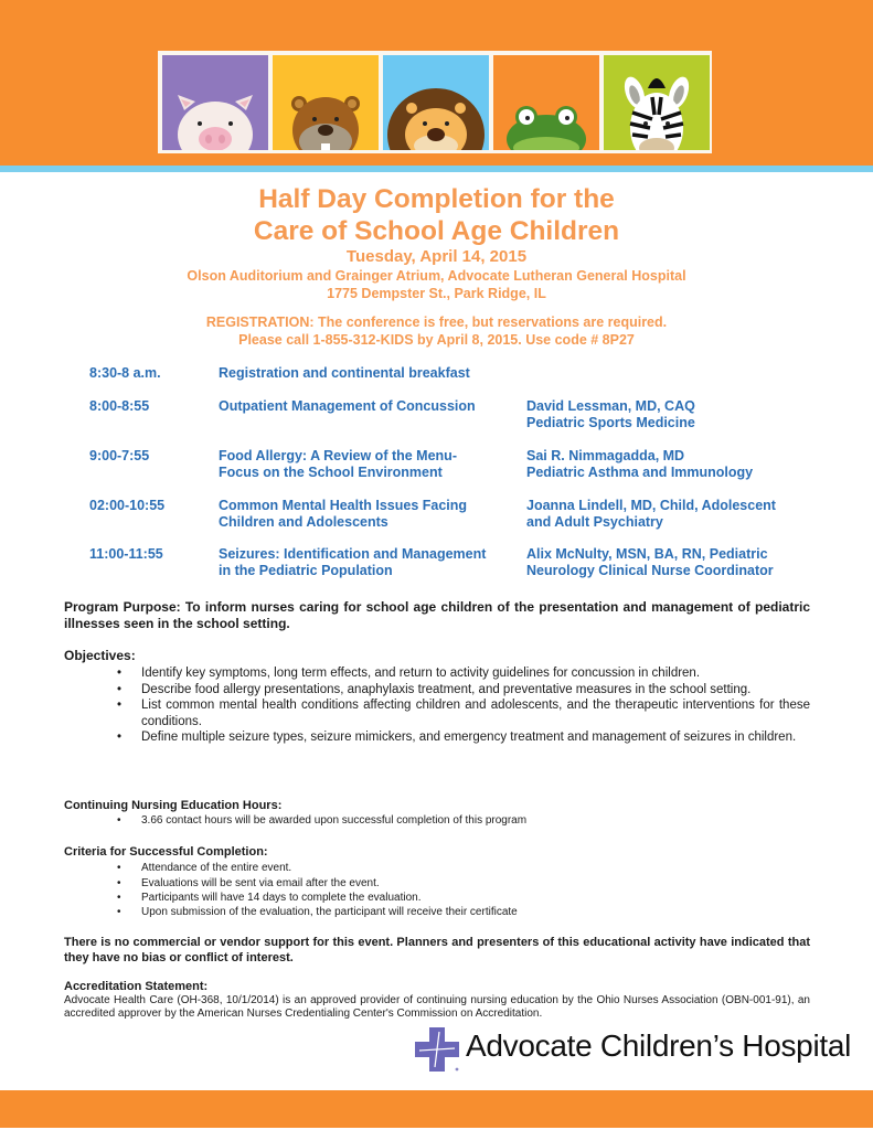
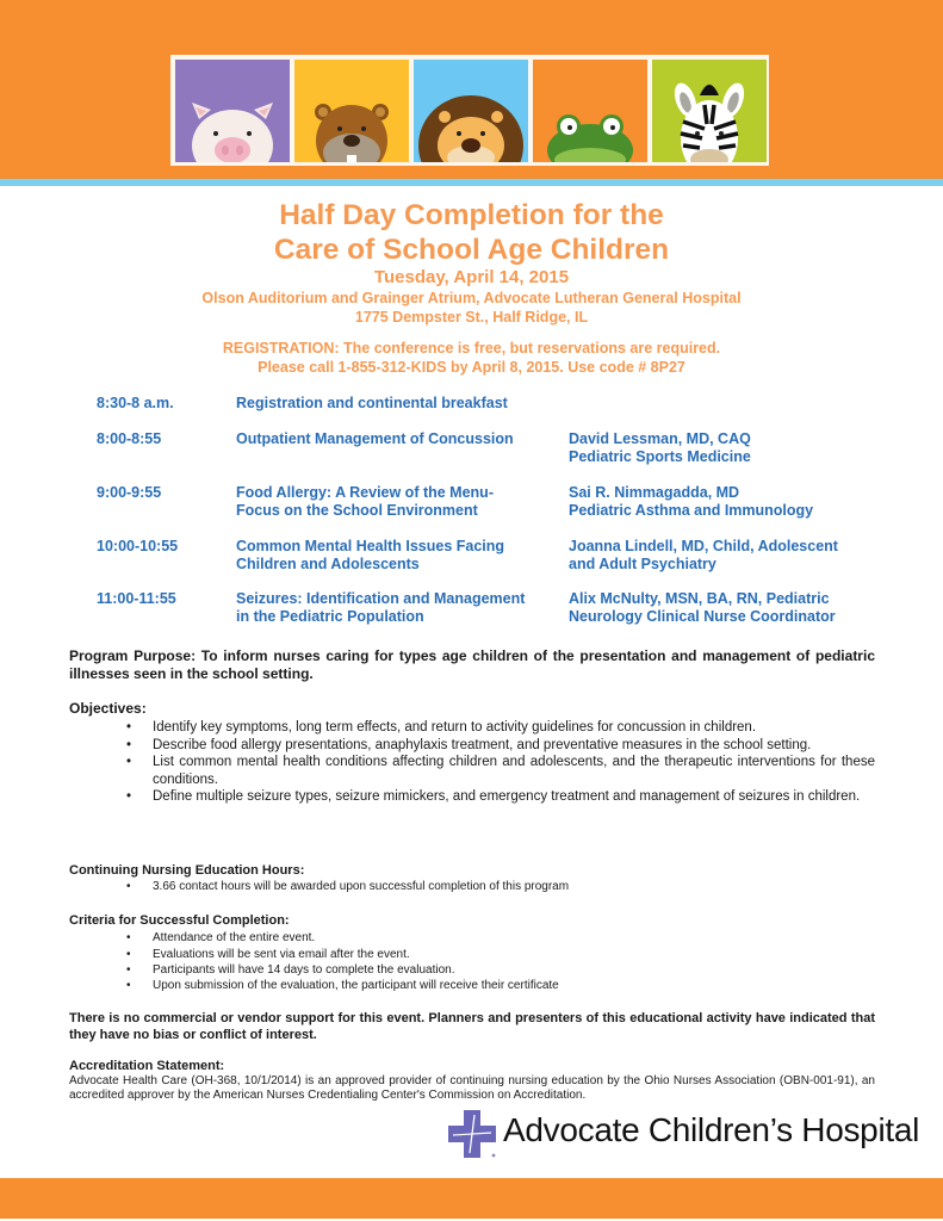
  Half Day Completion for the
  Care of School Age Children
  Tuesday, April 14, 2015
  Olson Auditorium and Grainger Atrium, Advocate Lutheran General Hospital
- 1775 Dempster St., Park Ridge, IL
+ 1775 Dempster St., Half Ridge, IL
  REGISTRATION: The conference is free, but reservations are required.
  Please call 1-855-312-KIDS by April 8, 2015. Use code # 8P27
  8:30-8 a.m.
  Registration and continental breakfast
  8:00-8:55
  Outpatient Management of Concussion
  David Lessman, MD, CAQ
  Pediatric Sports Medicine
- 9:00-7:55
+ 9:00-9:55
  Food Allergy: A Review of the Menu-
  Focus on the School Environment
  Sai R. Nimmagadda, MD
  Pediatric Asthma and Immunology
- 02:00-10:55
+ 10:00-10:55
  Common Mental Health Issues Facing
  Children and Adolescents
  Joanna Lindell, MD, Child, Adolescent
  and Adult Psychiatry
  11:00-11:55
  Seizures: Identification and Management
  in the Pediatric Population
  Alix McNulty, MSN, BA, RN, Pediatric
  Neurology Clinical Nurse Coordinator
- Program Purpose: To inform nurses caring for school age children of the presentation and management of pediatric illnesses seen in the school setting.
+ Program Purpose: To inform nurses caring for types age children of the presentation and management of pediatric illnesses seen in the school setting.
  Objectives:
  Identify key symptoms, long term effects, and return to activity guidelines for concussion in children.
  Describe food allergy presentations, anaphylaxis treatment, and preventative measures in the school setting.
  List common mental health conditions affecting children and adolescents, and the therapeutic interventions for these conditions.
  Define multiple seizure types, seizure mimickers, and emergency treatment and management of seizures in children.
  Continuing Nursing Education Hours:
  3.66 contact hours will be awarded upon successful completion of this program
  Criteria for Successful Completion:
  Attendance of the entire event.
  Evaluations will be sent via email after the event.
  Participants will have 14 days to complete the evaluation.
  Upon submission of the evaluation, the participant will receive their certificate
  There is no commercial or vendor support for this event. Planners and presenters of this educational activity have indicated that they have no bias or conflict of interest.
  Accreditation Statement:
  Advocate Health Care (OH-368, 10/1/2014) is an approved provider of continuing nursing education by the Ohio Nurses Association (OBN-001-91), an accredited approver by the American Nurses Credentialing Center's Commission on Accreditation.
  Advocate Children’s Hospital
